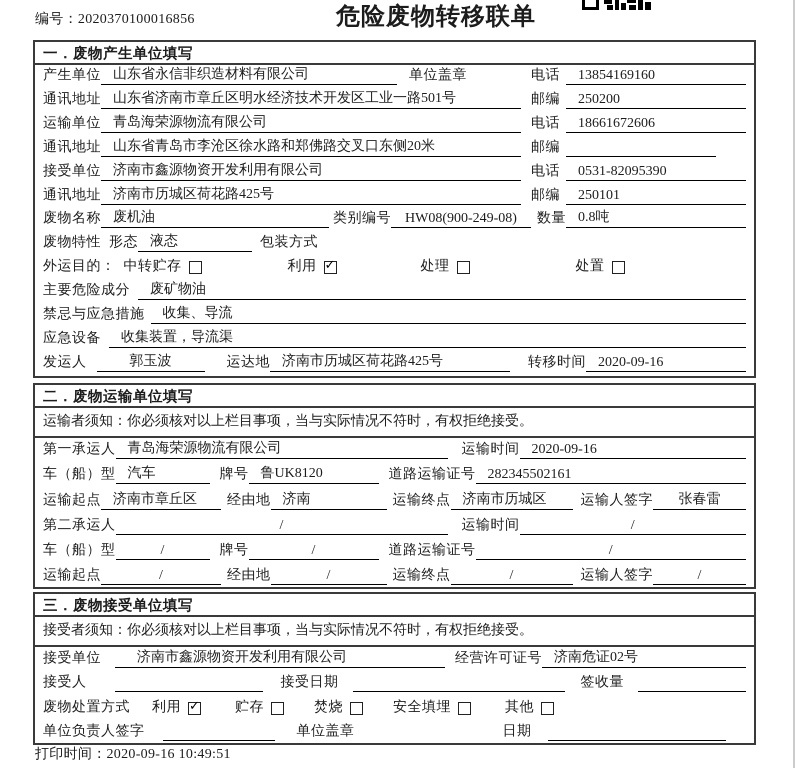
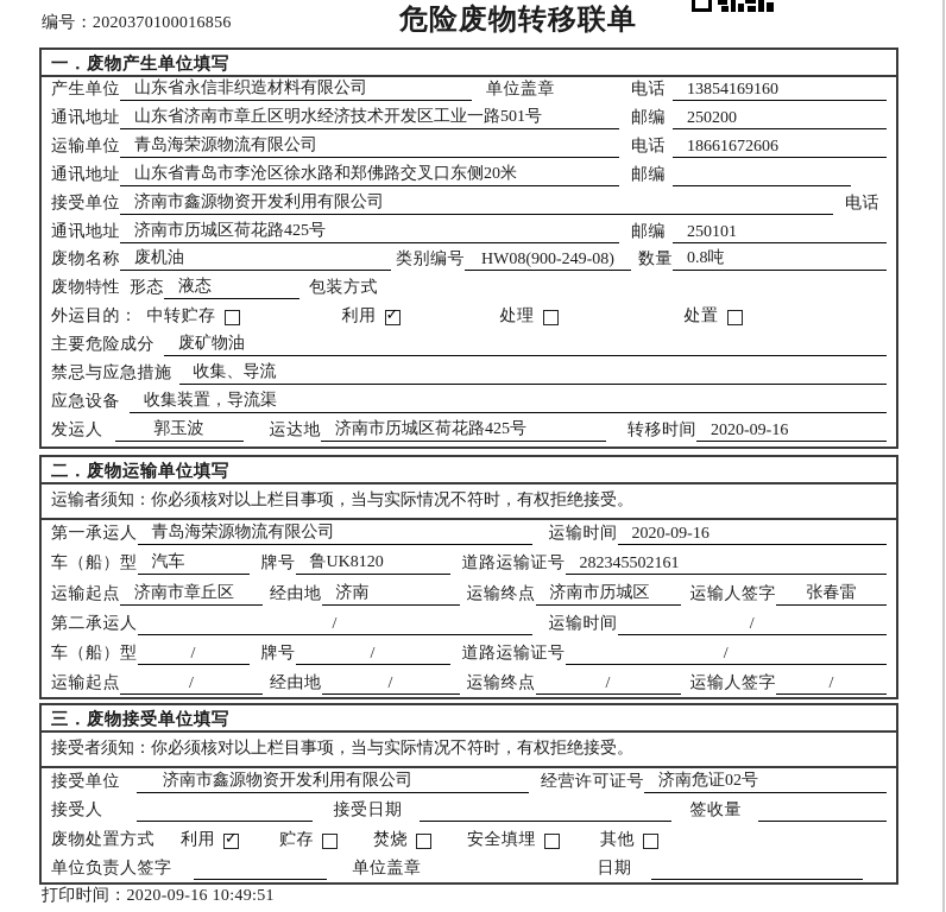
  编号：2020370100016856
  危险废物转移联单
  一．废物产生单位填写
  产生单位
  山东省永信非织造材料有限公司
  单位盖章
  电话
  13854169160
  通讯地址
  山东省济南市章丘区明水经济技术开发区工业一路501号
  邮编
  250200
  运输单位
  青岛海荣源物流有限公司
  电话
  18661672606
  通讯地址
  山东省青岛市李沧区徐水路和郑佛路交叉口东侧20米
  邮编
  接受单位
  济南市鑫源物资开发利用有限公司
  电话
- 0531-82095390
  通讯地址
  济南市历城区荷花路425号
  邮编
  250101
  废物名称
  废机油
  类别编号
  HW08(900-249-08)
  数量
  0.8吨
  废物特性
  形态
  液态
  包装方式
  外运目的：
  中转贮存
  利用
  处理
  处置
  主要危险成分
  废矿物油
  禁忌与应急措施
  收集、导流
  应急设备
  收集装置，导流渠
  发运人
  郭玉波
  运达地
  济南市历城区荷花路425号
  转移时间
  2020-09-16
  二．废物运输单位填写
  运输者须知：你必须核对以上栏目事项，当与实际情况不符时，有权拒绝接受。
  第一承运人
  青岛海荣源物流有限公司
  运输时间
  2020-09-16
  车（船）型
  汽车
  牌号
  鲁UK8120
  道路运输证号
  282345502161
  运输起点
  济南市章丘区
  经由地
  济南
  运输终点
  济南市历城区
  运输人签字
  张春雷
  第二承运人
  /
  运输时间
  /
  车（船）型
  /
  牌号
  /
  道路运输证号
  /
  运输起点
  /
  经由地
  /
  运输终点
  /
  运输人签字
  /
  三．废物接受单位填写
  接受者须知：你必须核对以上栏目事项，当与实际情况不符时，有权拒绝接受。
  接受单位
  济南市鑫源物资开发利用有限公司
  经营许可证号
  济南危证02号
  接受人
  接受日期
  签收量
  废物处置方式
  利用
  贮存
  焚烧
  安全填埋
  其他
  单位负责人签字
  单位盖章
  日期
  打印时间：2020-09-16 10:49:51
